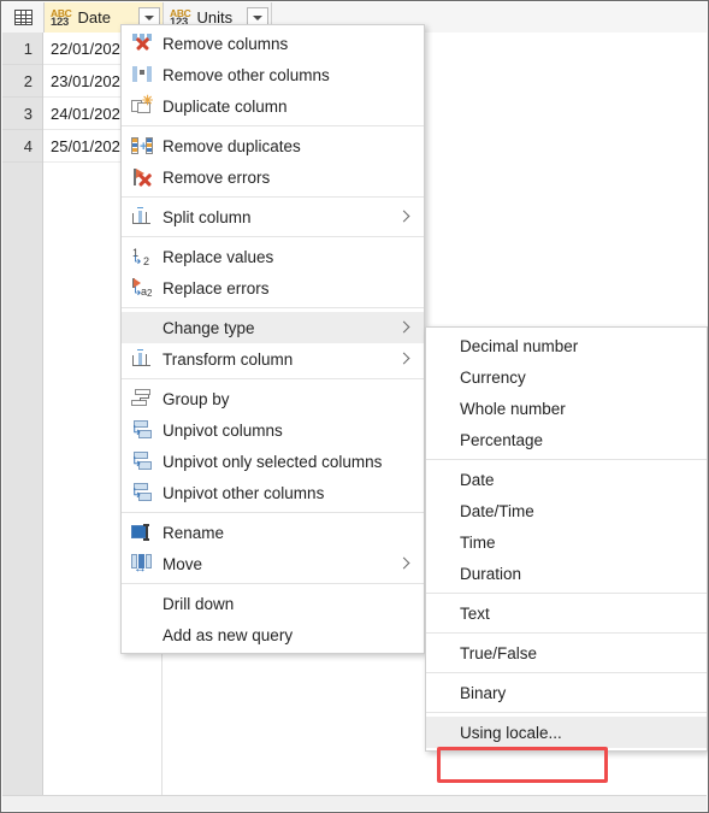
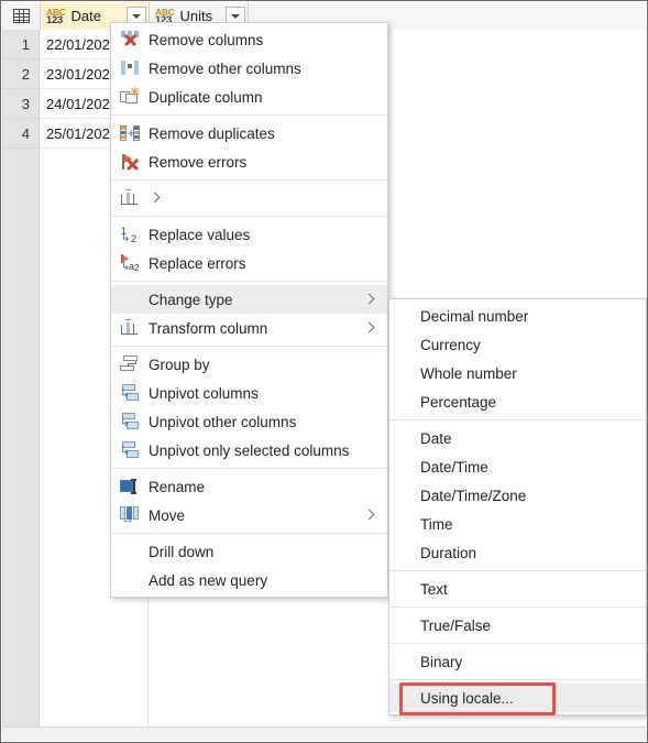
  ABC
  123
  Date
  ABC
  123
  Units
  1
  2
  3
  4
  22/01/202
  23/01/202
  24/01/202
  25/01/202
  Remove columns
  Remove other columns
  ✳
  Duplicate column
  +
  Remove duplicates
  Remove errors
- Split column
  1
  ↳
  2
  Replace values
  ↳
  a
  2
  Replace errors
  Change type
  Transform column
  Group by
  ↳
  Unpivot columns
  ↳
- Unpivot only selected columns
+ Unpivot other columns
  ↳
- Unpivot other columns
+ Unpivot only selected columns
  Rename
  ↔
  Move
  Drill down
  Add as new query
  Decimal number
  Currency
  Whole number
  Percentage
  Date
  Date/Time
+ Date/Time/Zone
  Time
  Duration
  Text
  True/False
  Binary
  Using locale...
